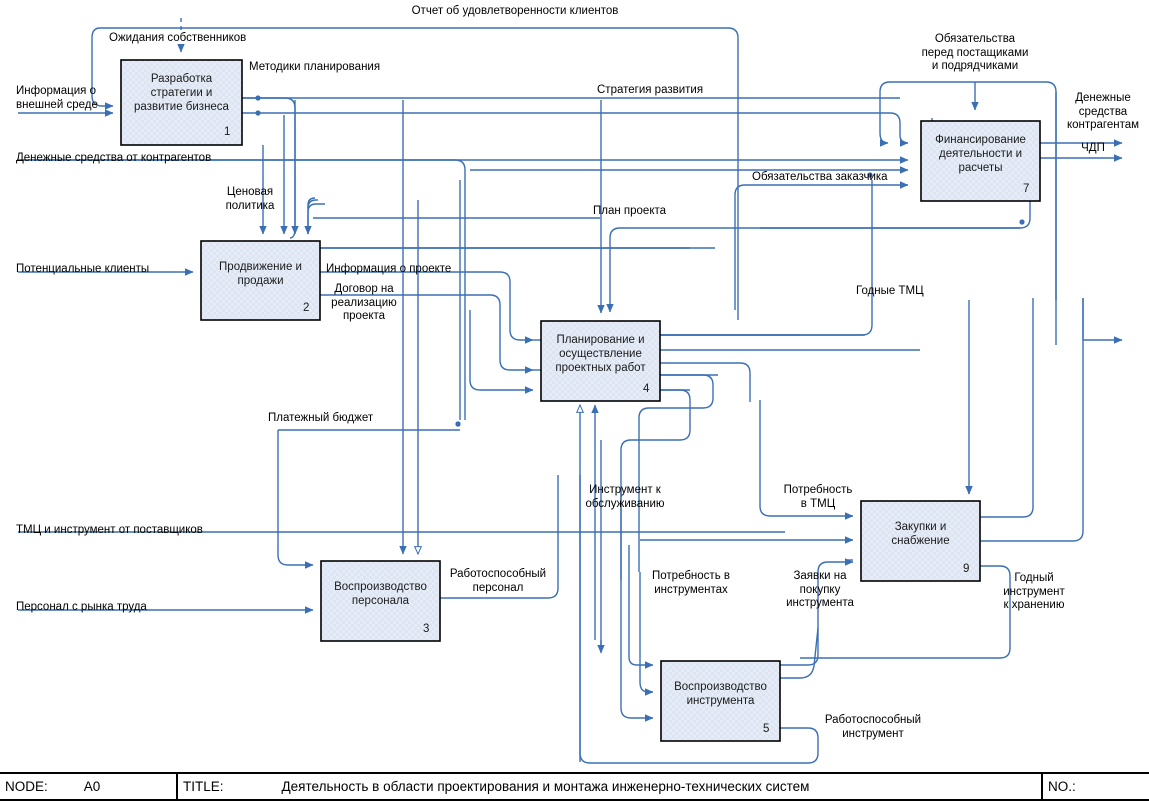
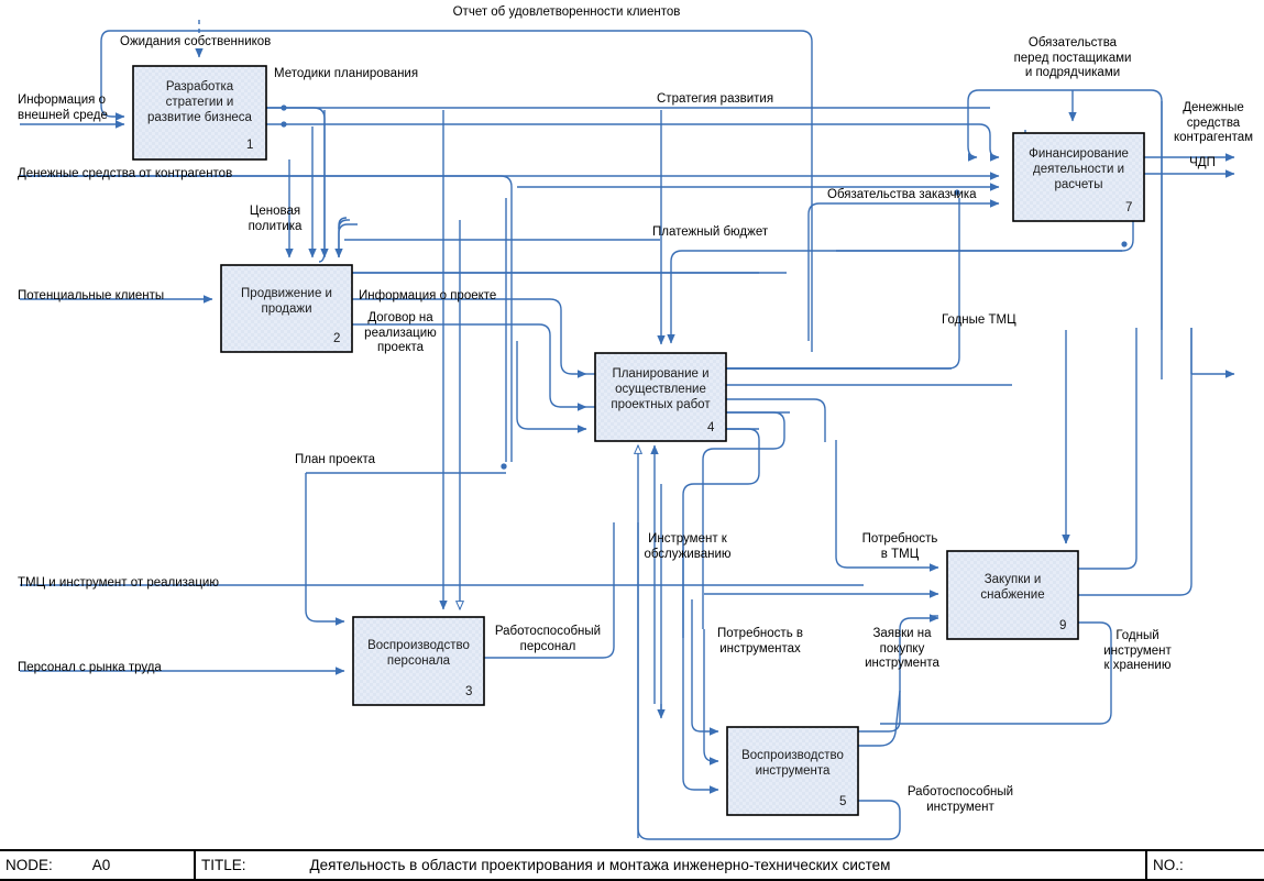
  Разработка
  стратегии и
  развитие бизнеса
  1
  Продвижение и
  продажи
  2
  Воспроизводство
  персонала
  3
  Планирование и
  осуществление
  проектных работ
  4
  Воспроизводство
  инструмента
  5
  Закупки и
  снабжение
  9
  Финансирование
  деятельности и
  расчеты
  7
  Отчет об удовлетворенности клиентов
  Ожидания собственников
  Информация о
  внешней среде
  Методики планирования
  Стратегия развития
  Обязательства
  перед постащиками
  и подрядчиками
  Денежные средства от контрагентов
  Денежные
  средства
  контрагентам
  ЧДП
  Ценовая
  политика
  Обязательства заказчика
- План проекта
+ Платежный бюджет
  Потенциальные клиенты
  Информация о проекте
  Договор на
  реализацию
  проекта
  Годные ТМЦ
- Платежный бюджет
+ План проекта
  Инструмент к
  обслуживанию
  Потребность
  в ТМЦ
- ТМЦ и инструмент от поставщиков
+ ТМЦ и инструмент от реализацию
  Работоспособный
  персонал
  Потребность в
  инструментах
  Заявки на
  покупку
  инструмента
  Годный
  инструмент
  к хранению
  Персонал с рынка труда
  Работоспособный
  инструмент
  NODE:
  A0
  TITLE:
  Деятельность в области проектирования и монтажа инженерно-технических систем
  NO.:
